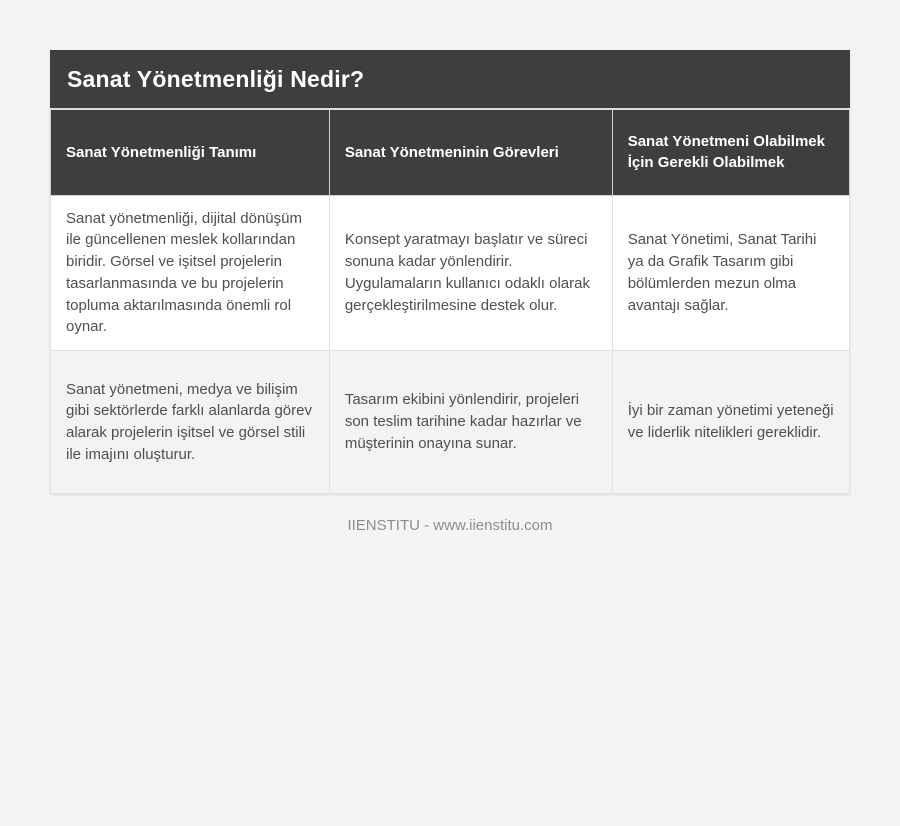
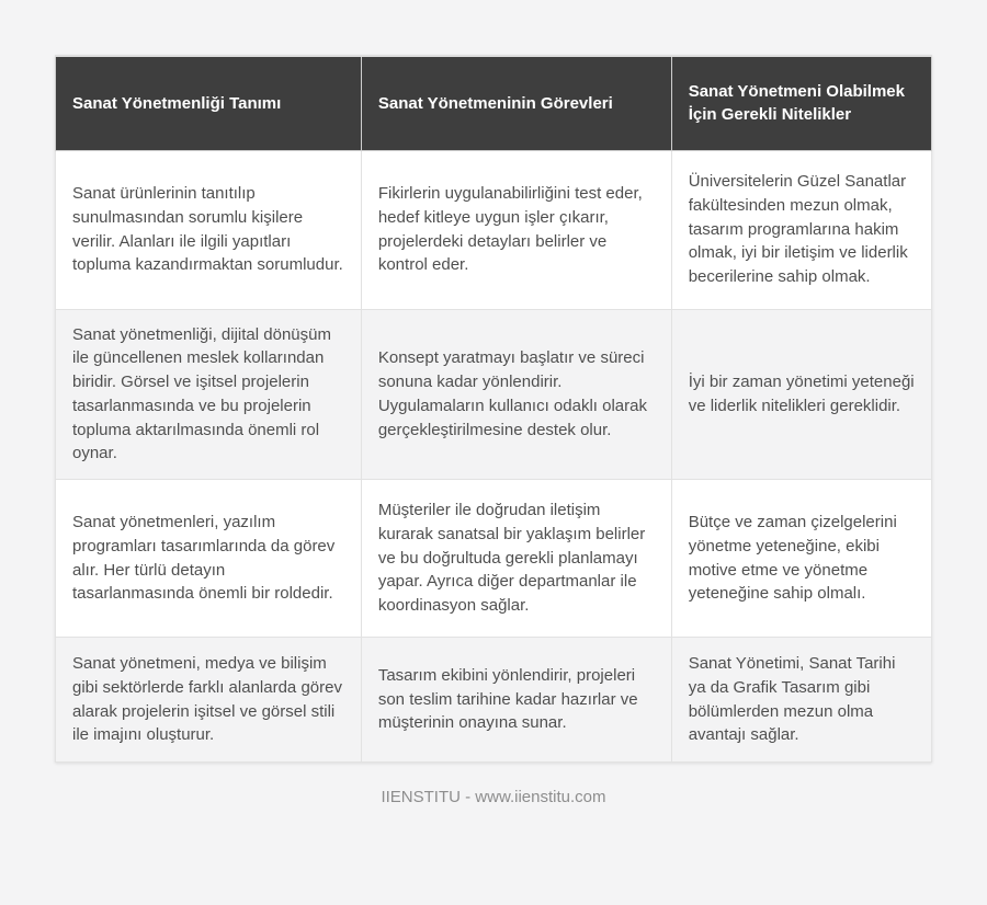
- Sanat Yönetmenliği Nedir?
- Sanat Yönetmenliği Tanımı	Sanat Yönetmeninin Görevleri	Sanat Yönetmeni Olabilmek İçin Gerekli Olabilmek
+ Sanat Yönetmenliği Tanımı	Sanat Yönetmeninin Görevleri	Sanat Yönetmeni Olabilmek İçin Gerekli Nitelikler
+ Sanat ürünlerinin tanıtılıp sunulmasından sorumlu kişilere verilir. Alanları ile ilgili yapıtları topluma kazandırmaktan sorumludur.	Fikirlerin uygulanabilirliğini test eder, hedef kitleye uygun işler çıkarır, projelerdeki detayları belirler ve kontrol eder.	Üniversitelerin Güzel Sanatlar fakültesinden mezun olmak, tasarım programlarına hakim olmak, iyi bir iletişim ve liderlik becerilerine sahip olmak.
- Sanat yönetmenliği, dijital dönüşüm ile güncellenen meslek kollarından biridir. Görsel ve işitsel projelerin tasarlanmasında ve bu projelerin topluma aktarılmasında önemli rol oynar.	Konsept yaratmayı başlatır ve süreci sonuna kadar yönlendirir. Uygulamaların kullanıcı odaklı olarak gerçekleştirilmesine destek olur.	Sanat Yönetimi, Sanat Tarihi ya da Grafik Tasarım gibi bölümlerden mezun olma avantajı sağlar.
+ Sanat yönetmenliği, dijital dönüşüm ile güncellenen meslek kollarından biridir. Görsel ve işitsel projelerin tasarlanmasında ve bu projelerin topluma aktarılmasında önemli rol oynar.	Konsept yaratmayı başlatır ve süreci sonuna kadar yönlendirir. Uygulamaların kullanıcı odaklı olarak gerçekleştirilmesine destek olur.	İyi bir zaman yönetimi yeteneği ve liderlik nitelikleri gereklidir.
+ Sanat yönetmenleri, yazılım programları tasarımlarında da görev alır. Her türlü detayın tasarlanmasında önemli bir roldedir.	Müşteriler ile doğrudan iletişim kurarak sanatsal bir yaklaşım belirler ve bu doğrultuda gerekli planlamayı yapar. Ayrıca diğer departmanlar ile koordinasyon sağlar.	Bütçe ve zaman çizelgelerini yönetme yeteneğine, ekibi motive etme ve yönetme yeteneğine sahip olmalı.
- Sanat yönetmeni, medya ve bilişim gibi sektörlerde farklı alanlarda görev alarak projelerin işitsel ve görsel stili ile imajını oluşturur.	Tasarım ekibini yönlendirir, projeleri son teslim tarihine kadar hazırlar ve müşterinin onayına sunar.	İyi bir zaman yönetimi yeteneği ve liderlik nitelikleri gereklidir.
+ Sanat yönetmeni, medya ve bilişim gibi sektörlerde farklı alanlarda görev alarak projelerin işitsel ve görsel stili ile imajını oluşturur.	Tasarım ekibini yönlendirir, projeleri son teslim tarihine kadar hazırlar ve müşterinin onayına sunar.	Sanat Yönetimi, Sanat Tarihi ya da Grafik Tasarım gibi bölümlerden mezun olma avantajı sağlar.
  IIENSTITU - www.iienstitu.com
